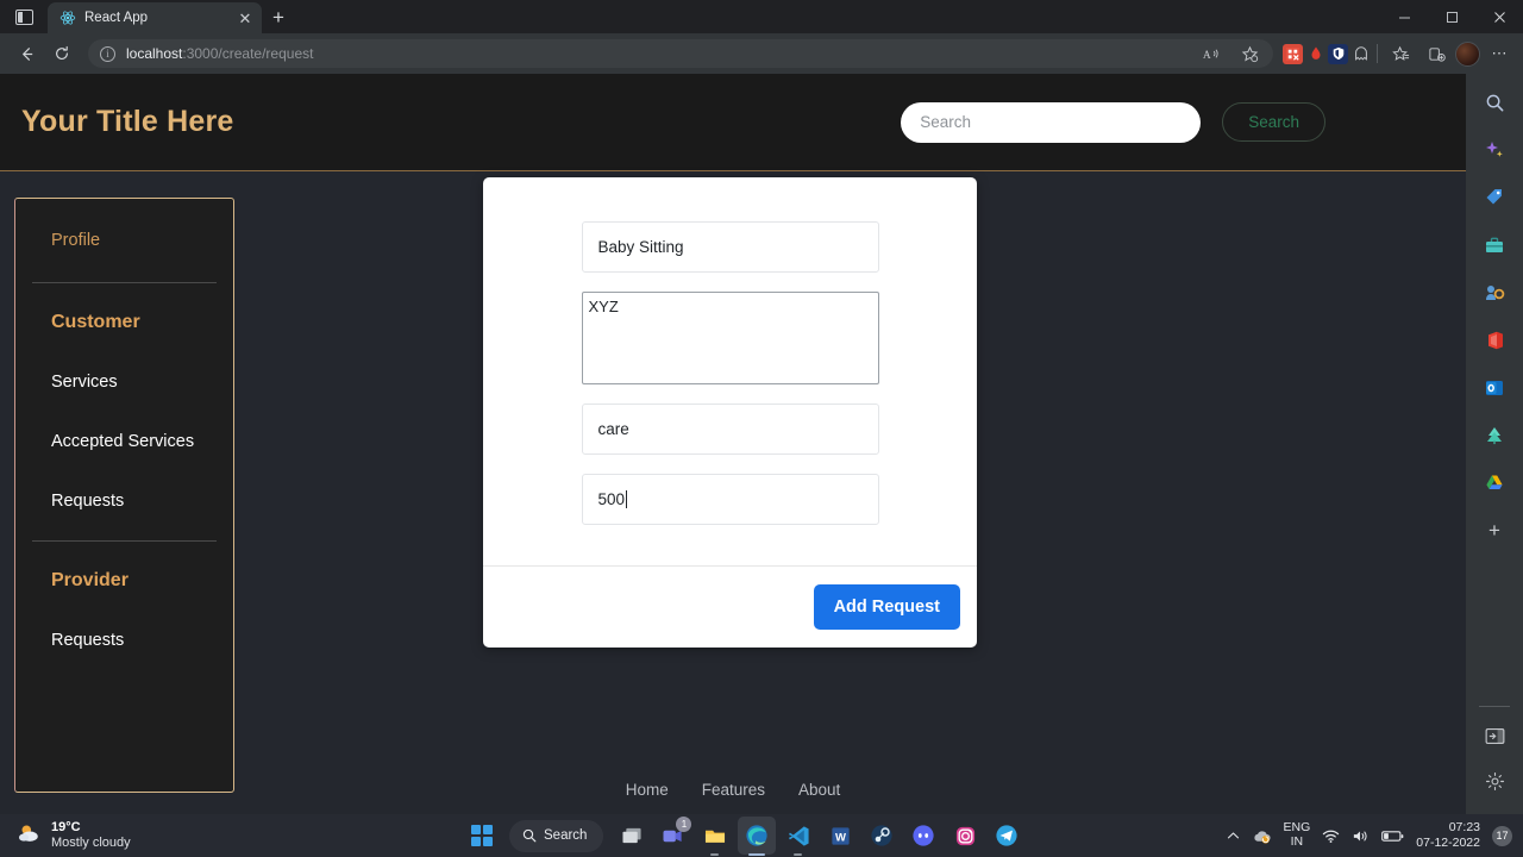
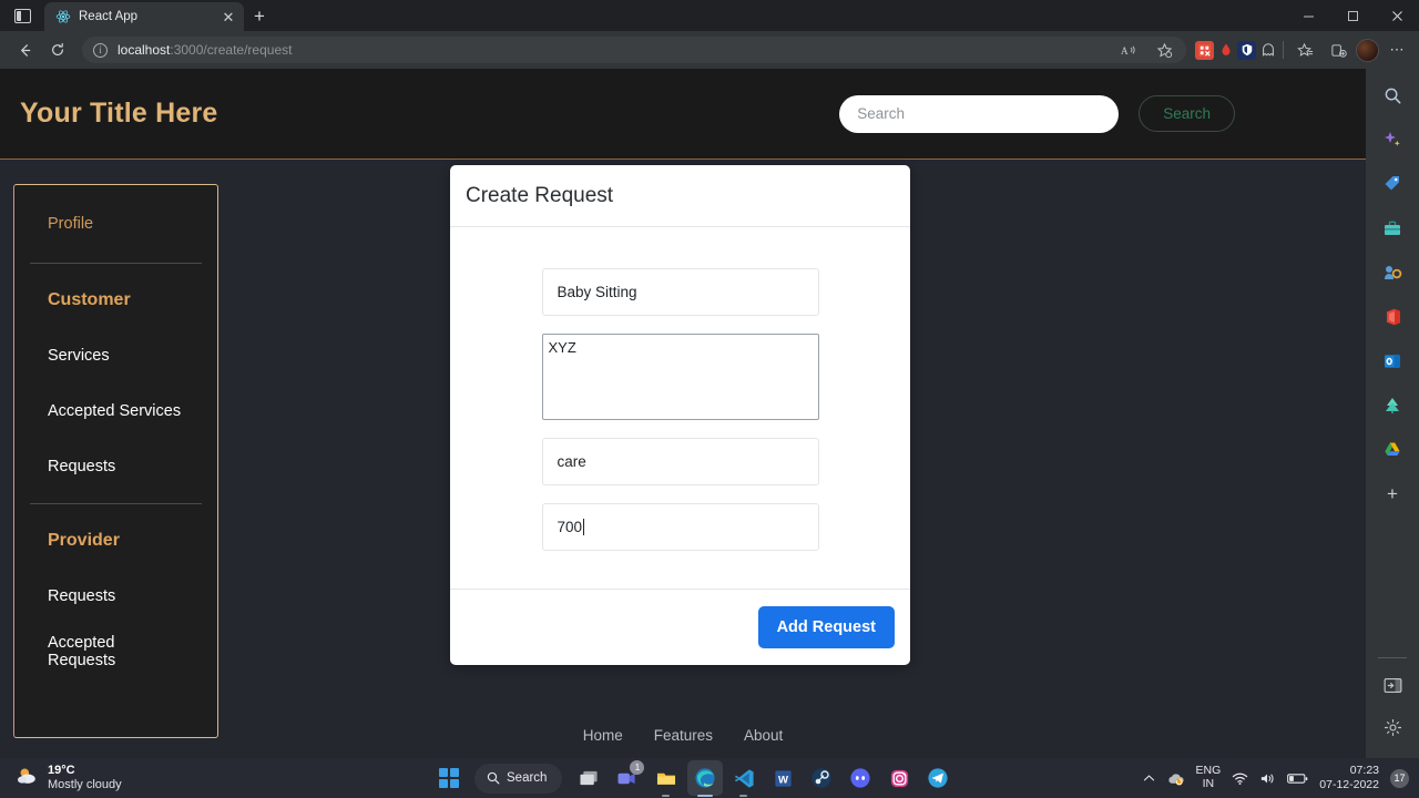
  React App
  ✕
  +
  i
  localhost:3000/create/request
  A
  ⋯
  Your Title Here
  Search
  Search
  Profile
  Customer
  Services
  Accepted Services
  Requests
  Provider
  Requests
+ Accepted Requests
+ Create Request
  Baby Sitting
  XYZ
  care
- 500
+ 700
  Add Request
  Home
  Features
  About
  +
  19°C
  Mostly cloudy
  Search
  1
  W
  ENG
  IN
  07:23
  07-12-2022
  17
